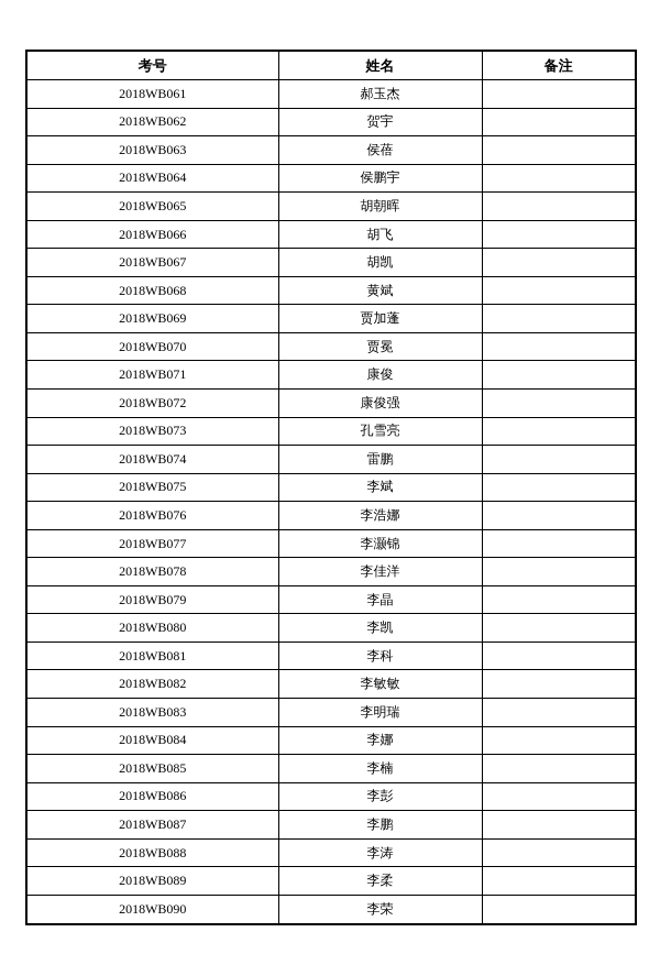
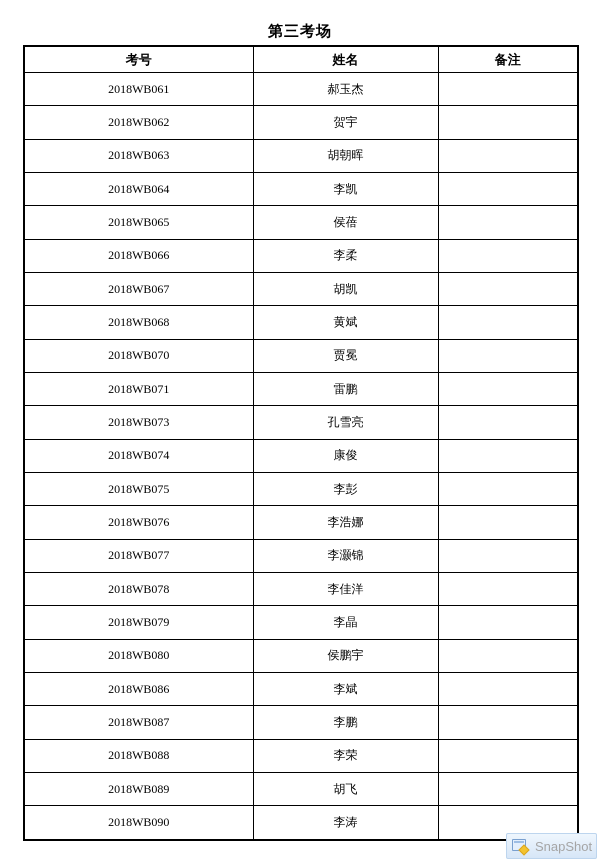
+ 第三考场
  考号	姓名	备注
  2018WB061	郝玉杰
  2018WB062	贺宇
- 2018WB063	侯蓓
+ 2018WB063	胡朝晖
- 2018WB064	侯鹏宇
+ 2018WB064	李凯
- 2018WB065	胡朝晖
+ 2018WB065	侯蓓
- 2018WB066	胡飞
+ 2018WB066	李柔
  2018WB067	胡凯
  2018WB068	黄斌
- 2018WB069	贾加蓬
  2018WB070	贾冕
- 2018WB071	康俊
+ 2018WB071	雷鹏
- 2018WB072	康俊强
  2018WB073	孔雪亮
- 2018WB074	雷鹏
+ 2018WB074	康俊
- 2018WB075	李斌
+ 2018WB075	李彭
  2018WB076	李浩娜
  2018WB077	李灏锦
  2018WB078	李佳洋
  2018WB079	李晶
- 2018WB080	李凯
+ 2018WB080	侯鹏宇
- 2018WB081	李科
- 2018WB082	李敏敏
- 2018WB083	李明瑞
- 2018WB084	李娜
- 2018WB085	李楠
- 2018WB086	李彭
+ 2018WB086	李斌
  2018WB087	李鹏
- 2018WB088	李涛
+ 2018WB088	李荣
- 2018WB089	李柔
+ 2018WB089	胡飞
- 2018WB090	李荣
+ 2018WB090	李涛
+ SnapShot
